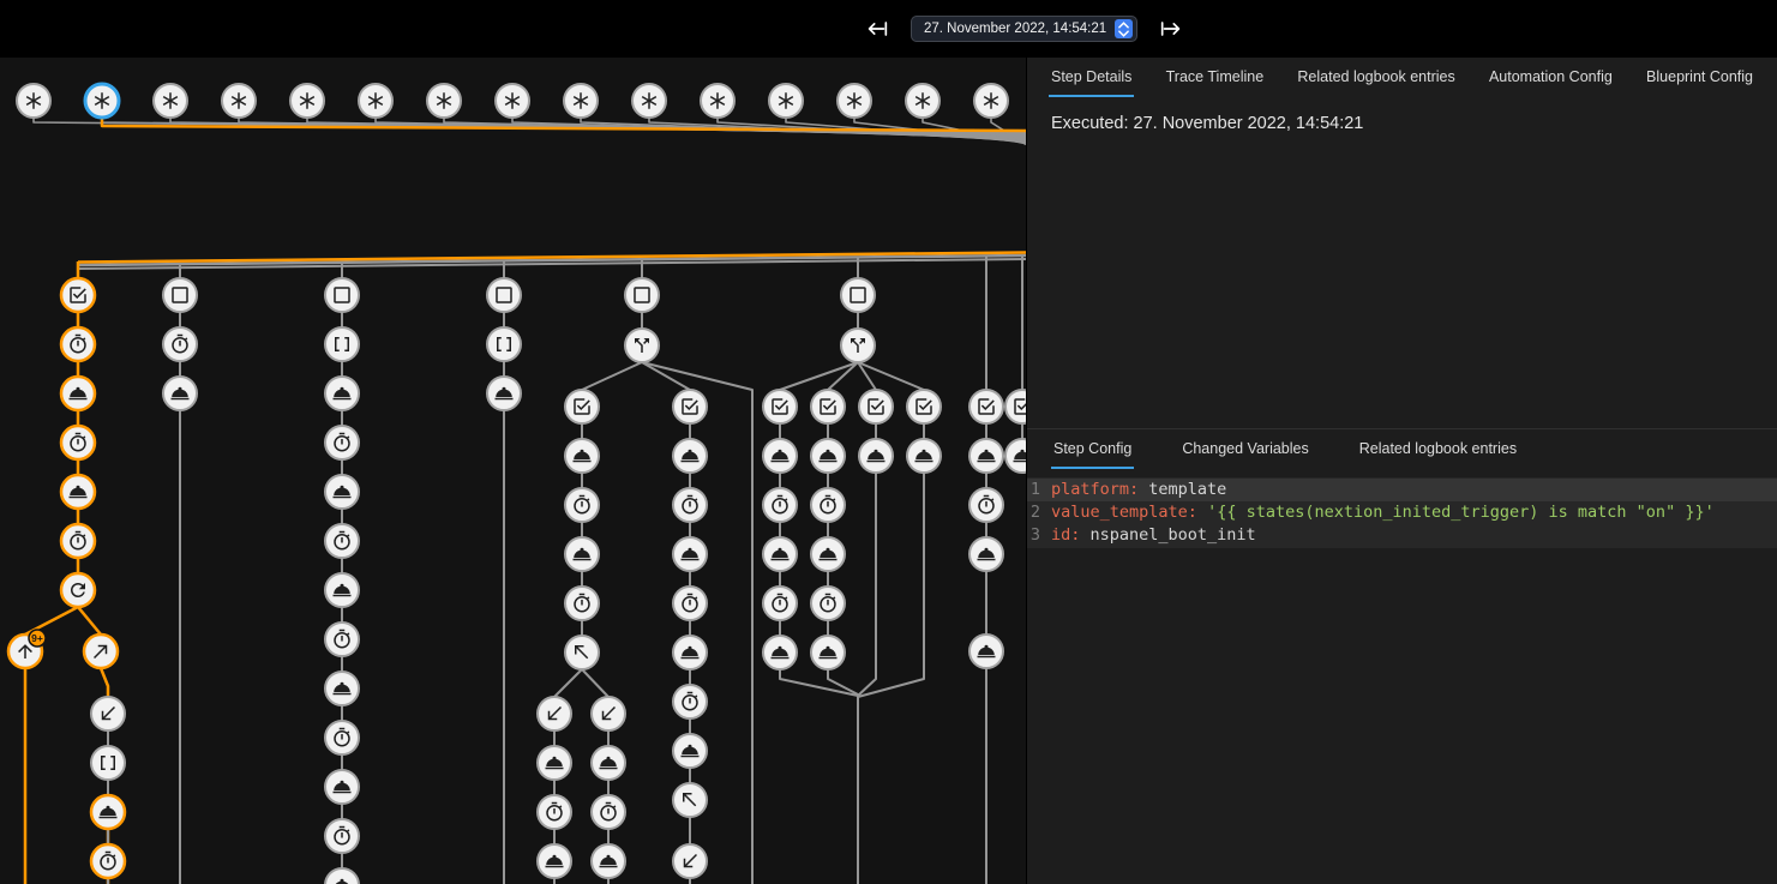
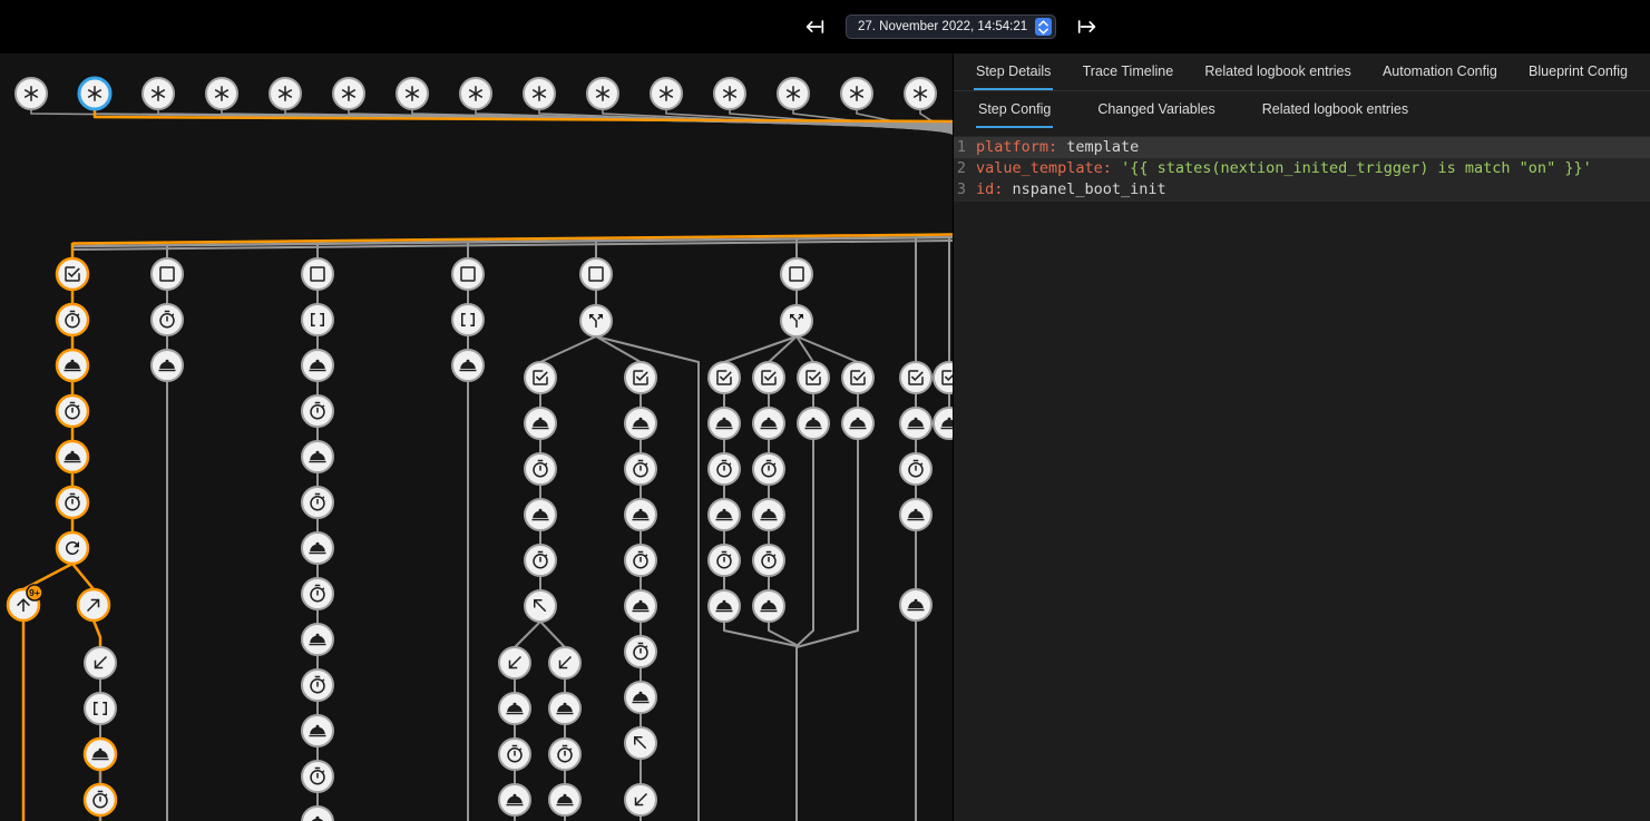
  27. November 2022, 14:54:21
  9+
  Step Details
  Trace Timeline
  Related logbook entries
  Automation Config
  Blueprint Config
- Executed: 27. November 2022, 14:54:21
  Step Config
  Changed Variables
  Related logbook entries
  1
  platform: template
  2
  value_template: '{{ states(nextion_inited_trigger) is match "on" }}'
  3
  id: nspanel_boot_init
